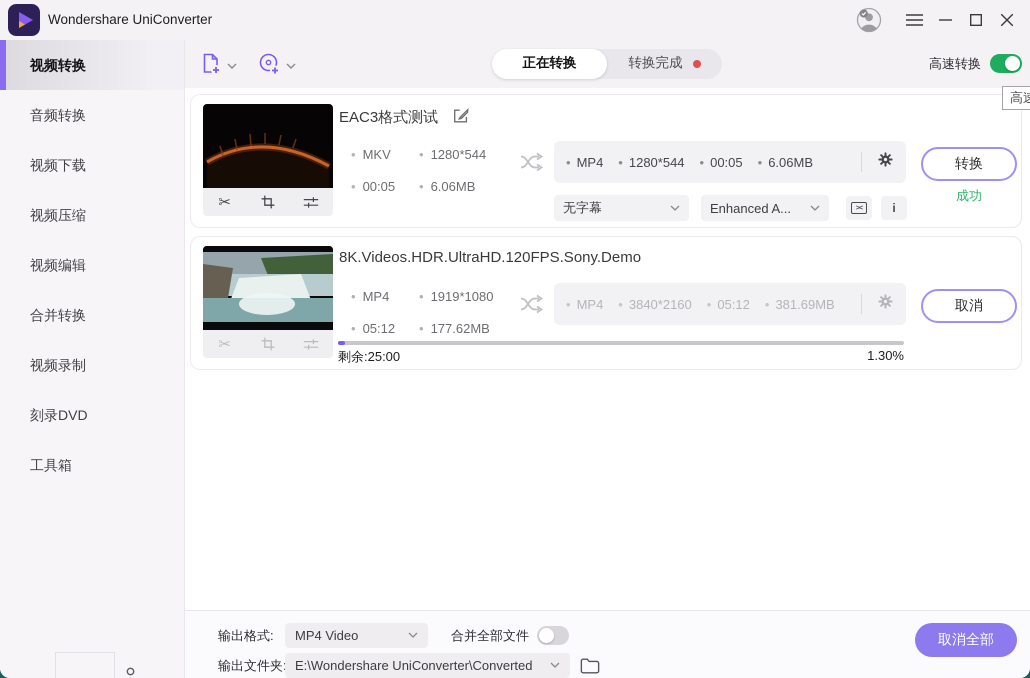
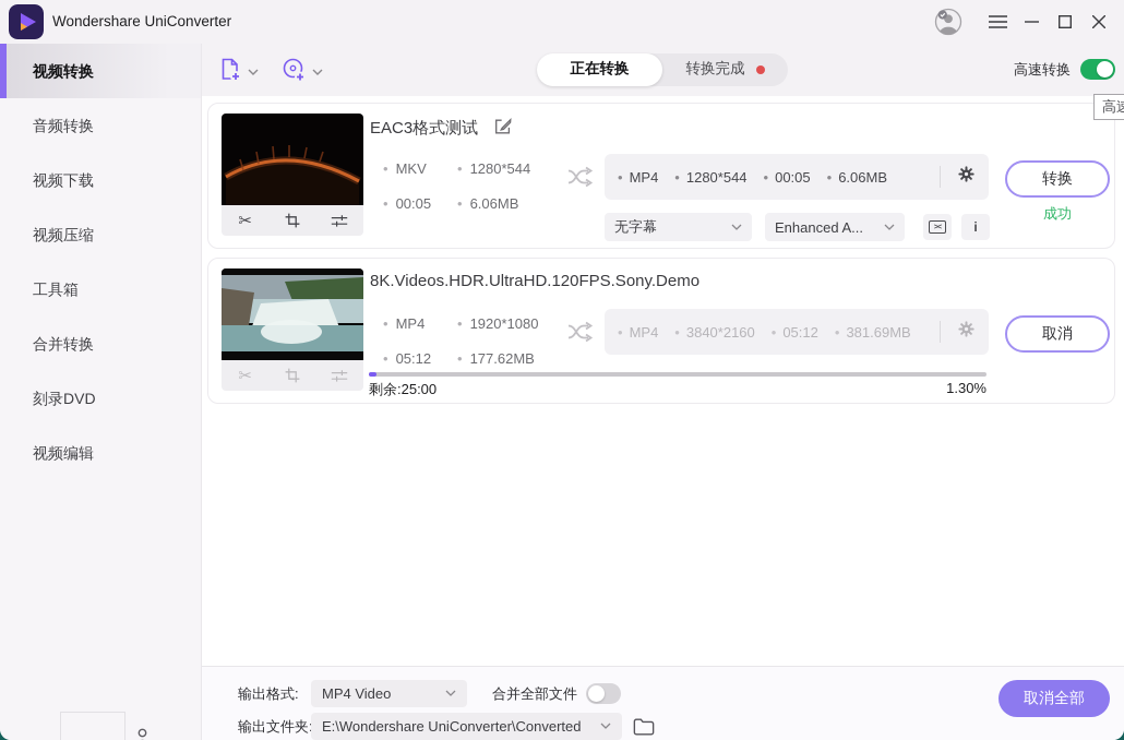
  Wondershare UniConverter
  视频转换
  音频转换
  视频下载
  视频压缩
- 视频编辑
+ 工具箱
  合并转换
- 视频录制
  刻录DVD
- 工具箱
+ 视频编辑
  正在转换
  转换完成
  高速转换
  ✂
  EAC3格式测试
  MKV
  1280*544
  00:05
  6.06MB
  MP4
  1280*544
  00:05
  6.06MB
  无字幕
  Enhanced A...
  i
  转换
  成功
  ✂
  8K.Videos.HDR.UltraHD.120FPS.Sony.Demo
  MP4
- 1919*1080
+ 1920*1080
  05:12
  177.62MB
  MP4
  3840*2160
  05:12
  381.69MB
  剩余:25:00
  1.30%
  取消
  输出格式:
  MP4 Video
  合并全部文件
  输出文件夹
  E:\Wondershare UniConverter\Converted
  取消全部
